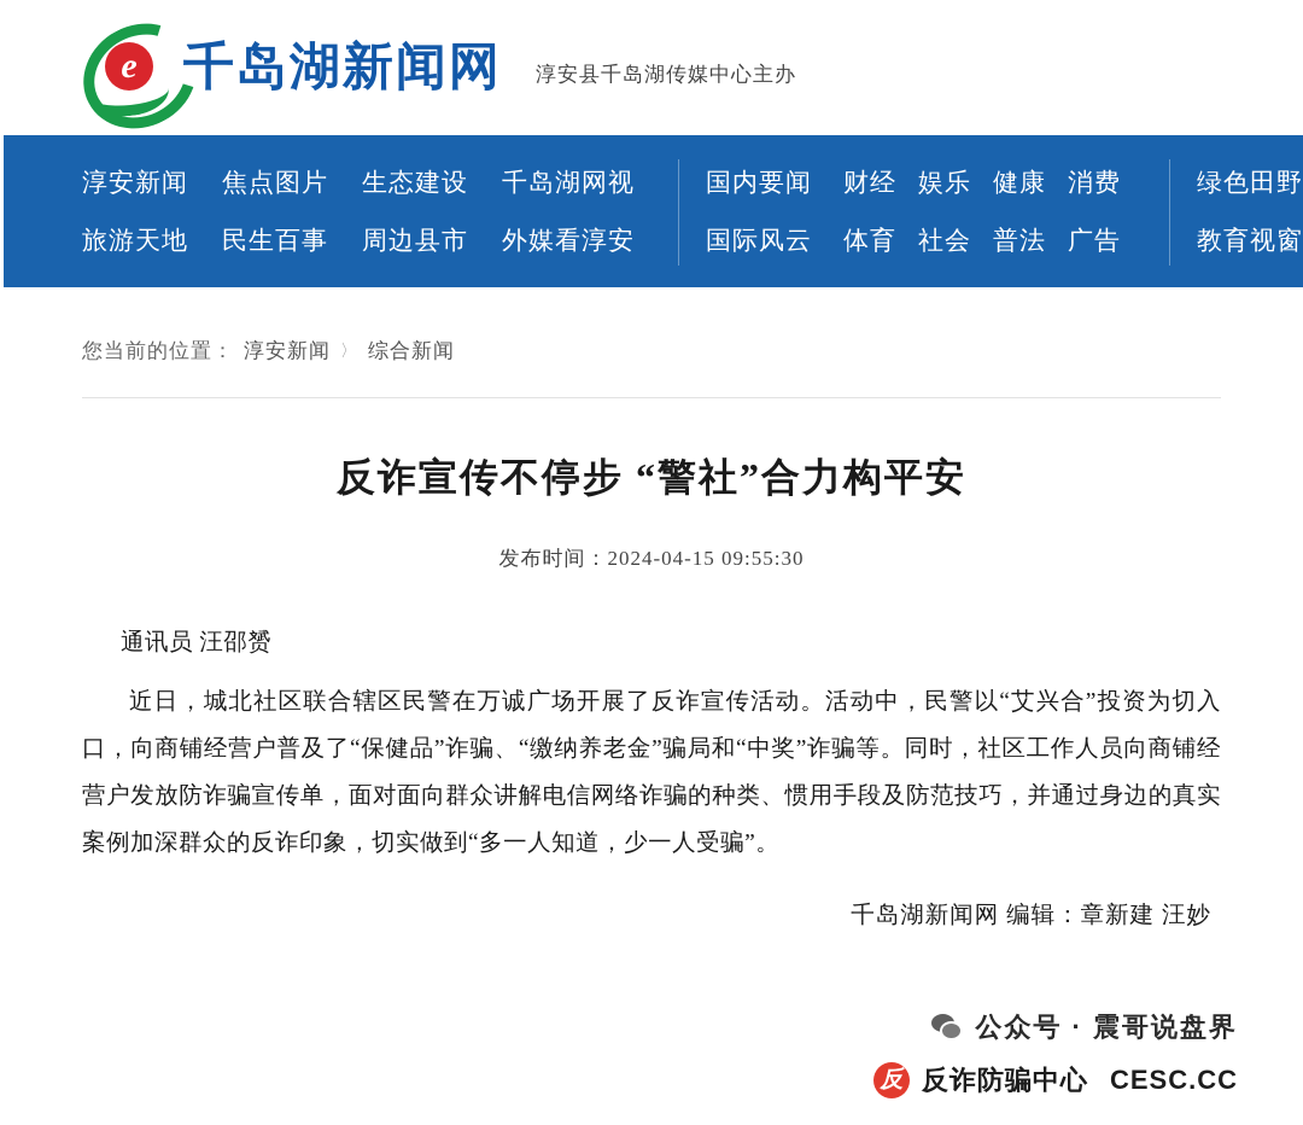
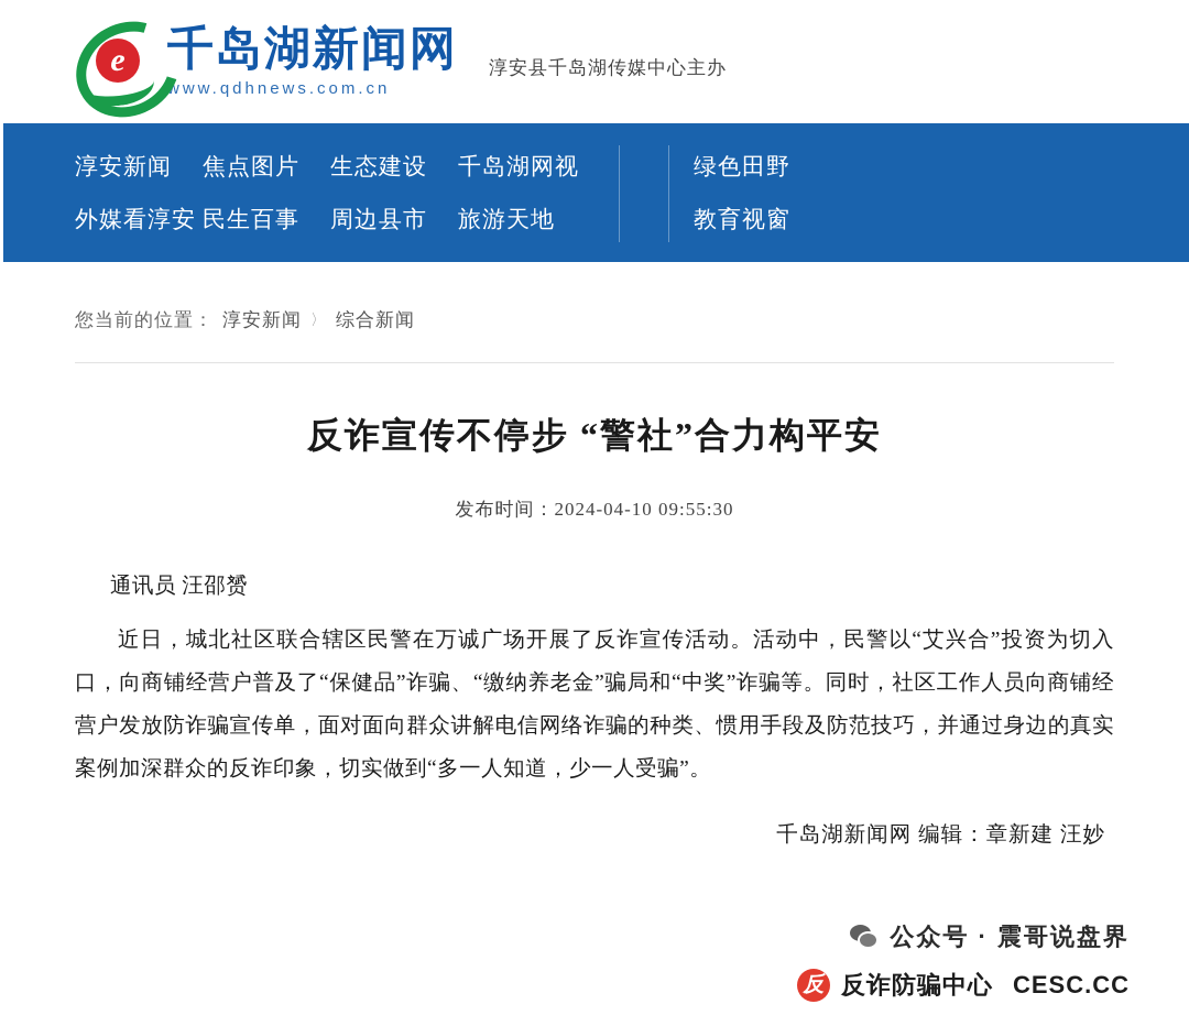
  e
  千岛湖新闻网
+ www.qdhnews.com.cn
  淳安县千岛湖传媒中心主办
  淳安新闻
  焦点图片
  生态建设
  千岛湖网视
- 旅游天地
+ 外媒看淳安
  民生百事
  周边县市
- 外媒看淳安
+ 旅游天地
- 国内要闻
- 财经
- 娱乐
- 健康
- 消费
- 国际风云
- 体育
- 社会
- 普法
- 广告
  绿色田野
  教育视窗
  您当前的位置：
  淳安新闻
  〉
  综合新闻
  反诈宣传不停步 “警社”合力构平安
- 发布时间：2024-04-15 09:55:30
+ 发布时间：2024-04-10 09:55:30
  通讯员 汪邵赟
  近日，城北社区联合辖区民警在万诚广场开展了反诈宣传活动。活动中，民警以“艾兴合”投资为切入口，向商铺经营户普及了“保健品”诈骗、“缴纳养老金”骗局和“中奖”诈骗等。同时，社区工作人员向商铺经营户发放防诈骗宣传单，面对面向群众讲解电信网络诈骗的种类、惯用手段及防范技巧，并通过身边的真实案例加深群众的反诈印象，切实做到“多一人知道，少一人受骗”。
  千岛湖新闻网 编辑：章新建 汪妙
  公众号 · 震哥说盘界
  反
  反诈防骗中心
  CESC.CC
